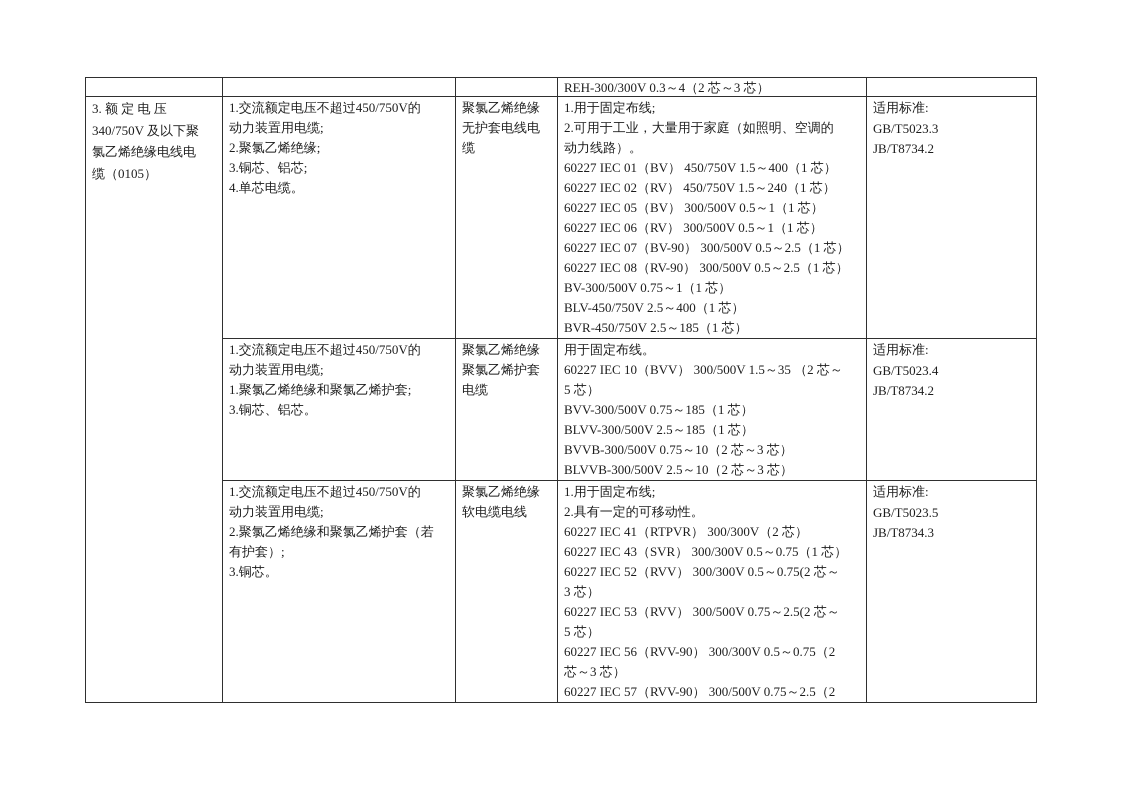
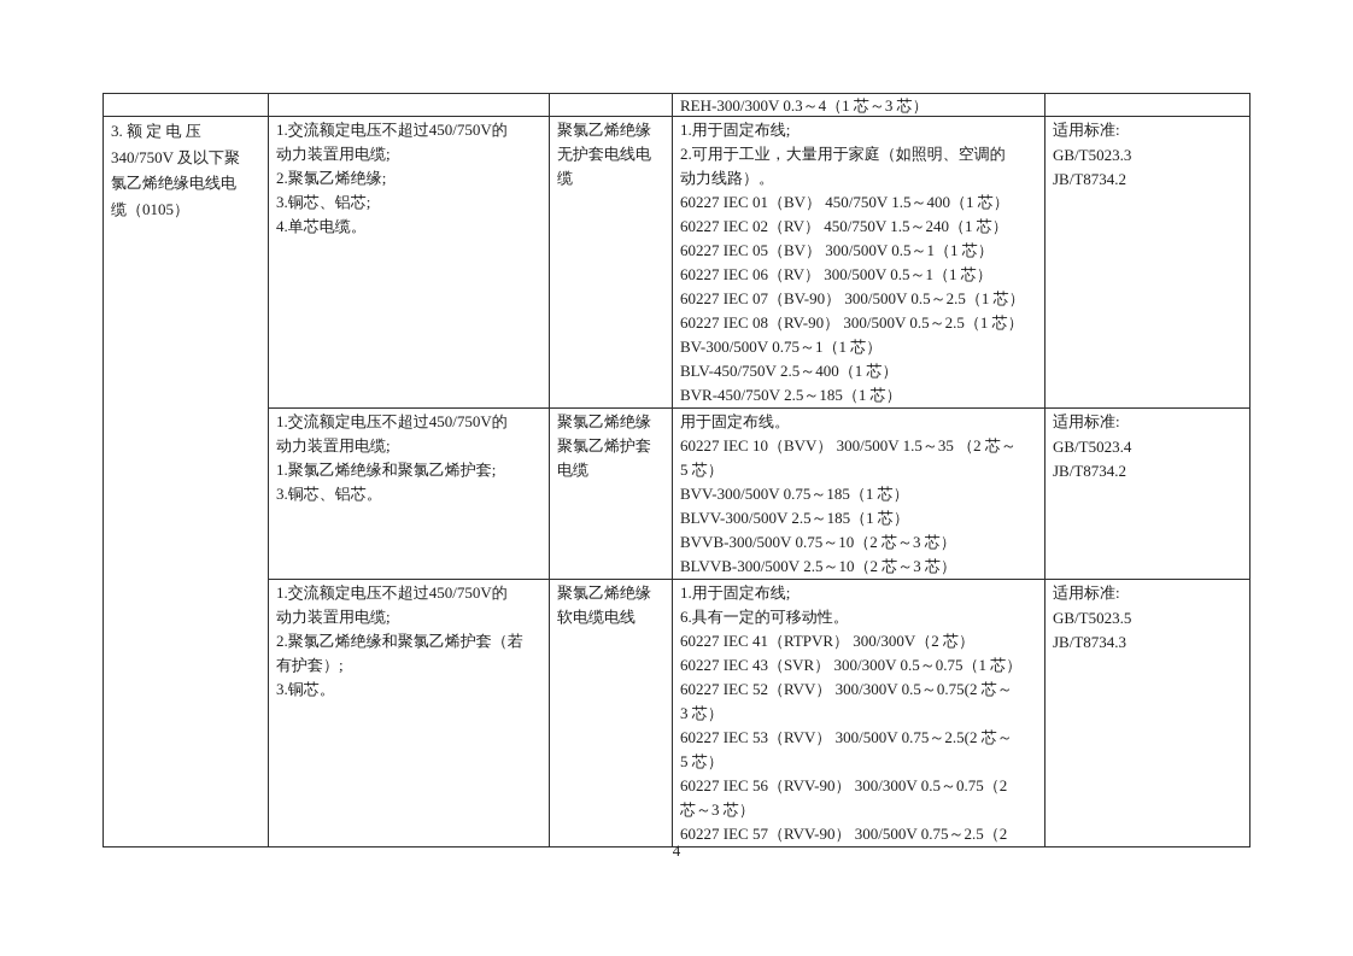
- 			REH-300/300V 0.3～4（2 芯～3 芯）
+ 			REH-300/300V 0.3～4（1 芯～3 芯）
  3. 额 定 电 压340/750V 及以下聚氯乙烯绝缘电线电缆（0105）	1.交流额定电压不超过450/750V的动力装置用电缆;2.聚氯乙烯绝缘;3.铜芯、铝芯;4.单芯电缆。	聚氯乙烯绝缘无护套电线电缆	1.用于固定布线;2.可用于工业，大量用于家庭（如照明、空调的动力线路）。60227 IEC 01（BV） 450/750V 1.5～400（1 芯）60227 IEC 02（RV） 450/750V 1.5～240（1 芯）60227 IEC 05（BV） 300/500V 0.5～1（1 芯）60227 IEC 06（RV） 300/500V 0.5～1（1 芯）60227 IEC 07（BV-90） 300/500V 0.5～2.5（1 芯）60227 IEC 08（RV-90） 300/500V 0.5～2.5（1 芯）BV-300/500V 0.75～1（1 芯）BLV-450/750V 2.5～400（1 芯）BVR-450/750V 2.5～185（1 芯）	适用标准:GB/T5023.3JB/T8734.2
  1.交流额定电压不超过450/750V的动力装置用电缆;1.聚氯乙烯绝缘和聚氯乙烯护套;3.铜芯、铝芯。	聚氯乙烯绝缘聚氯乙烯护套电缆	用于固定布线。60227 IEC 10（BVV） 300/500V 1.5～35 （2 芯～5 芯）BVV-300/500V 0.75～185（1 芯）BLVV-300/500V 2.5～185（1 芯）BVVB-300/500V 0.75～10（2 芯～3 芯）BLVVB-300/500V 2.5～10（2 芯～3 芯）	适用标准:GB/T5023.4JB/T8734.2
- 1.交流额定电压不超过450/750V的动力装置用电缆;2.聚氯乙烯绝缘和聚氯乙烯护套（若有护套）;3.铜芯。	聚氯乙烯绝缘软电缆电线	1.用于固定布线;2.具有一定的可移动性。60227 IEC 41（RTPVR） 300/300V（2 芯）60227 IEC 43（SVR） 300/300V 0.5～0.75（1 芯）60227 IEC 52（RVV） 300/300V 0.5～0.75(2 芯～3 芯）60227 IEC 53（RVV） 300/500V 0.75～2.5(2 芯～5 芯）60227 IEC 56（RVV-90） 300/300V 0.5～0.75（2芯～3 芯）60227 IEC 57（RVV-90） 300/500V 0.75～2.5（2	适用标准:GB/T5023.5JB/T8734.3
+ 1.交流额定电压不超过450/750V的动力装置用电缆;2.聚氯乙烯绝缘和聚氯乙烯护套（若有护套）;3.铜芯。	聚氯乙烯绝缘软电缆电线	1.用于固定布线;6.具有一定的可移动性。60227 IEC 41（RTPVR） 300/300V（2 芯）60227 IEC 43（SVR） 300/300V 0.5～0.75（1 芯）60227 IEC 52（RVV） 300/300V 0.5～0.75(2 芯～3 芯）60227 IEC 53（RVV） 300/500V 0.75～2.5(2 芯～5 芯）60227 IEC 56（RVV-90） 300/300V 0.5～0.75（2芯～3 芯）60227 IEC 57（RVV-90） 300/500V 0.75～2.5（2	适用标准:GB/T5023.5JB/T8734.3
+ 4
